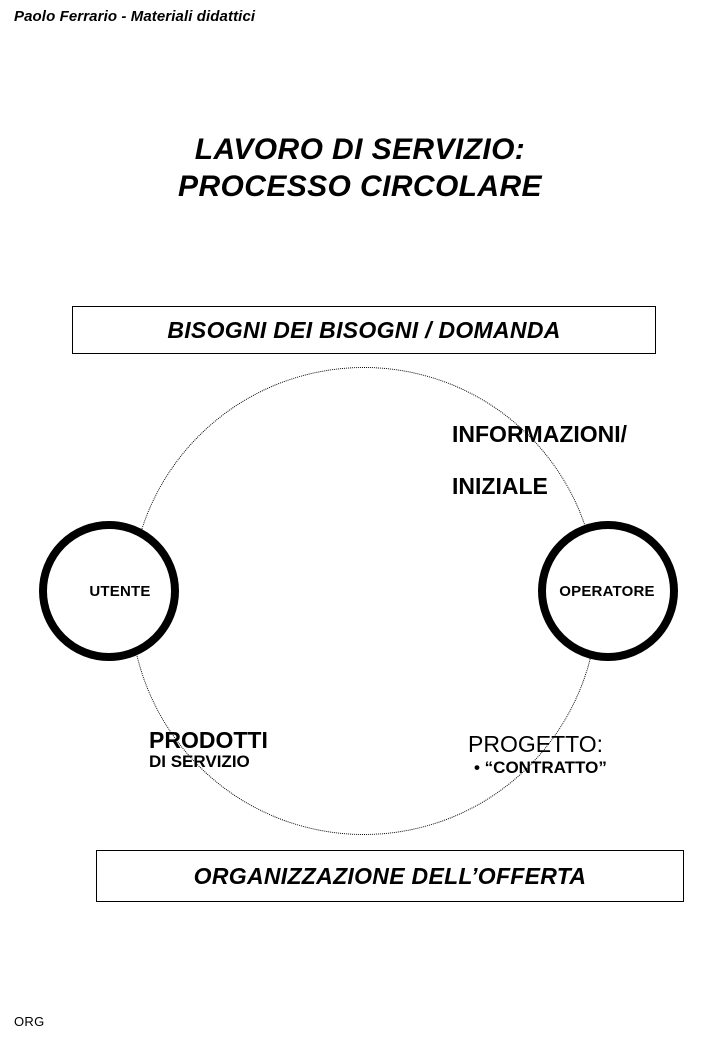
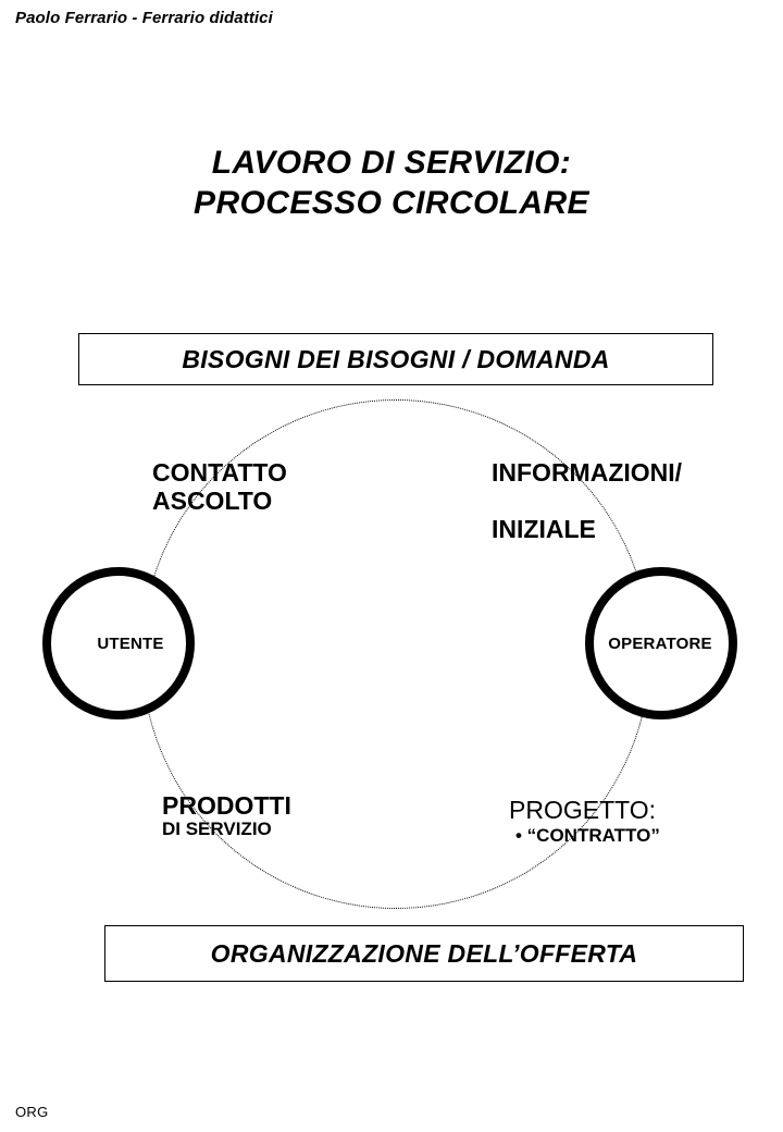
- Paolo Ferrario - Materiali didattici
+ Paolo Ferrario - Ferrario didattici
  LAVORO DI SERVIZIO:
  PROCESSO CIRCOLARE
  BISOGNI DEI BISOGNI / DOMANDA
  ORGANIZZAZIONE DELL’OFFERTA
  UTENTE
  OPERATORE
+ CONTATTO
+ ASCOLTO
  INFORMAZIONI/
  INIZIALE
  PRODOTTI
  DI SERVIZIO
  PROGETTO:
  • “CONTRATTO”
  ORG
